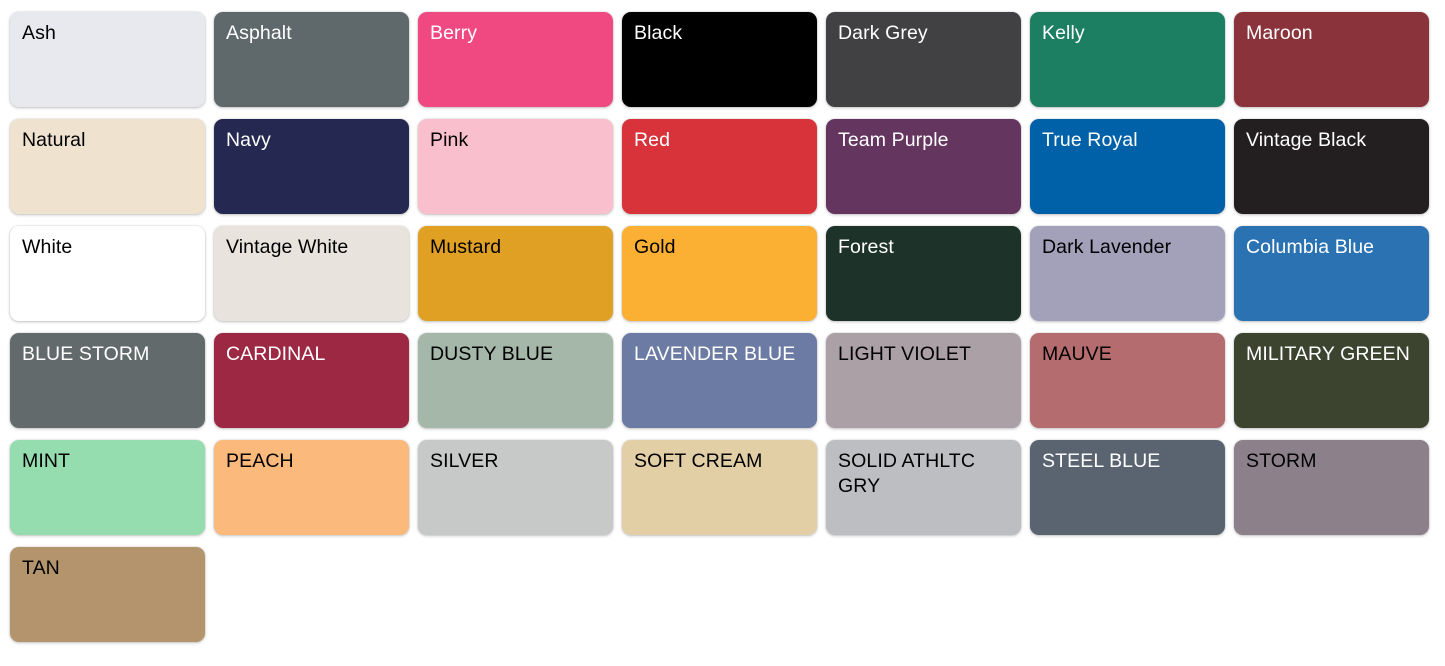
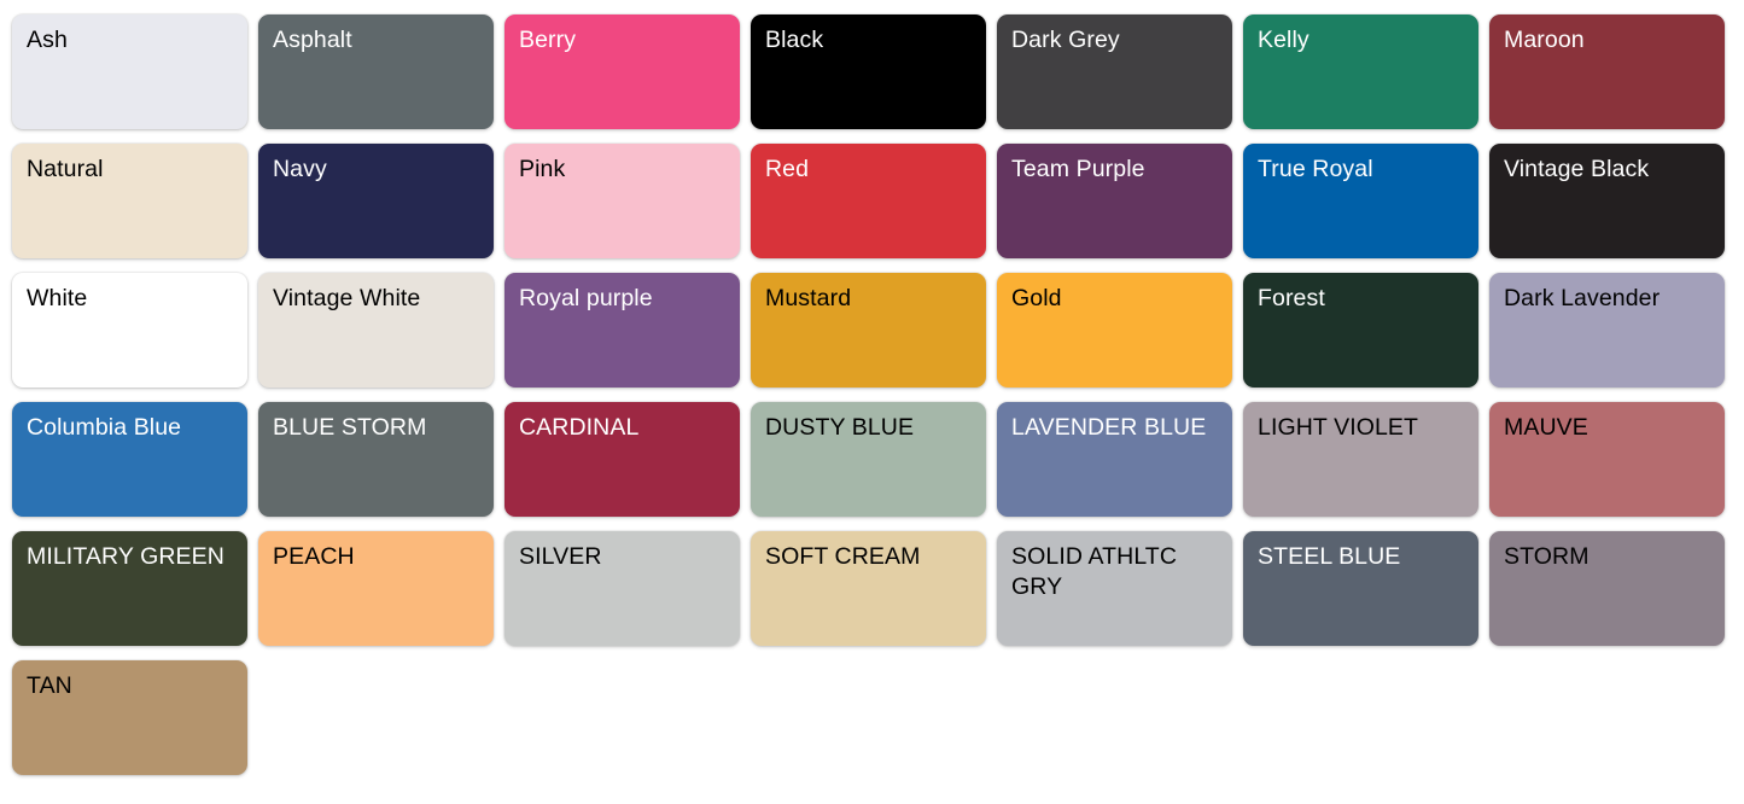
  Ash
  Asphalt
  Berry
  Black
  Dark Grey
  Kelly
  Maroon
  Natural
  Navy
  Pink
  Red
  Team Purple
  True Royal
  Vintage Black
  White
  Vintage White
+ Royal purple
  Mustard
  Gold
  Forest
  Dark Lavender
  Columbia Blue
  BLUE STORM
  CARDINAL
  DUSTY BLUE
  LAVENDER BLUE
  LIGHT VIOLET
  MAUVE
  MILITARY GREEN
- MINT
  PEACH
  SILVER
  SOFT CREAM
  SOLID ATHLTC GRY
  STEEL BLUE
  STORM
  TAN
